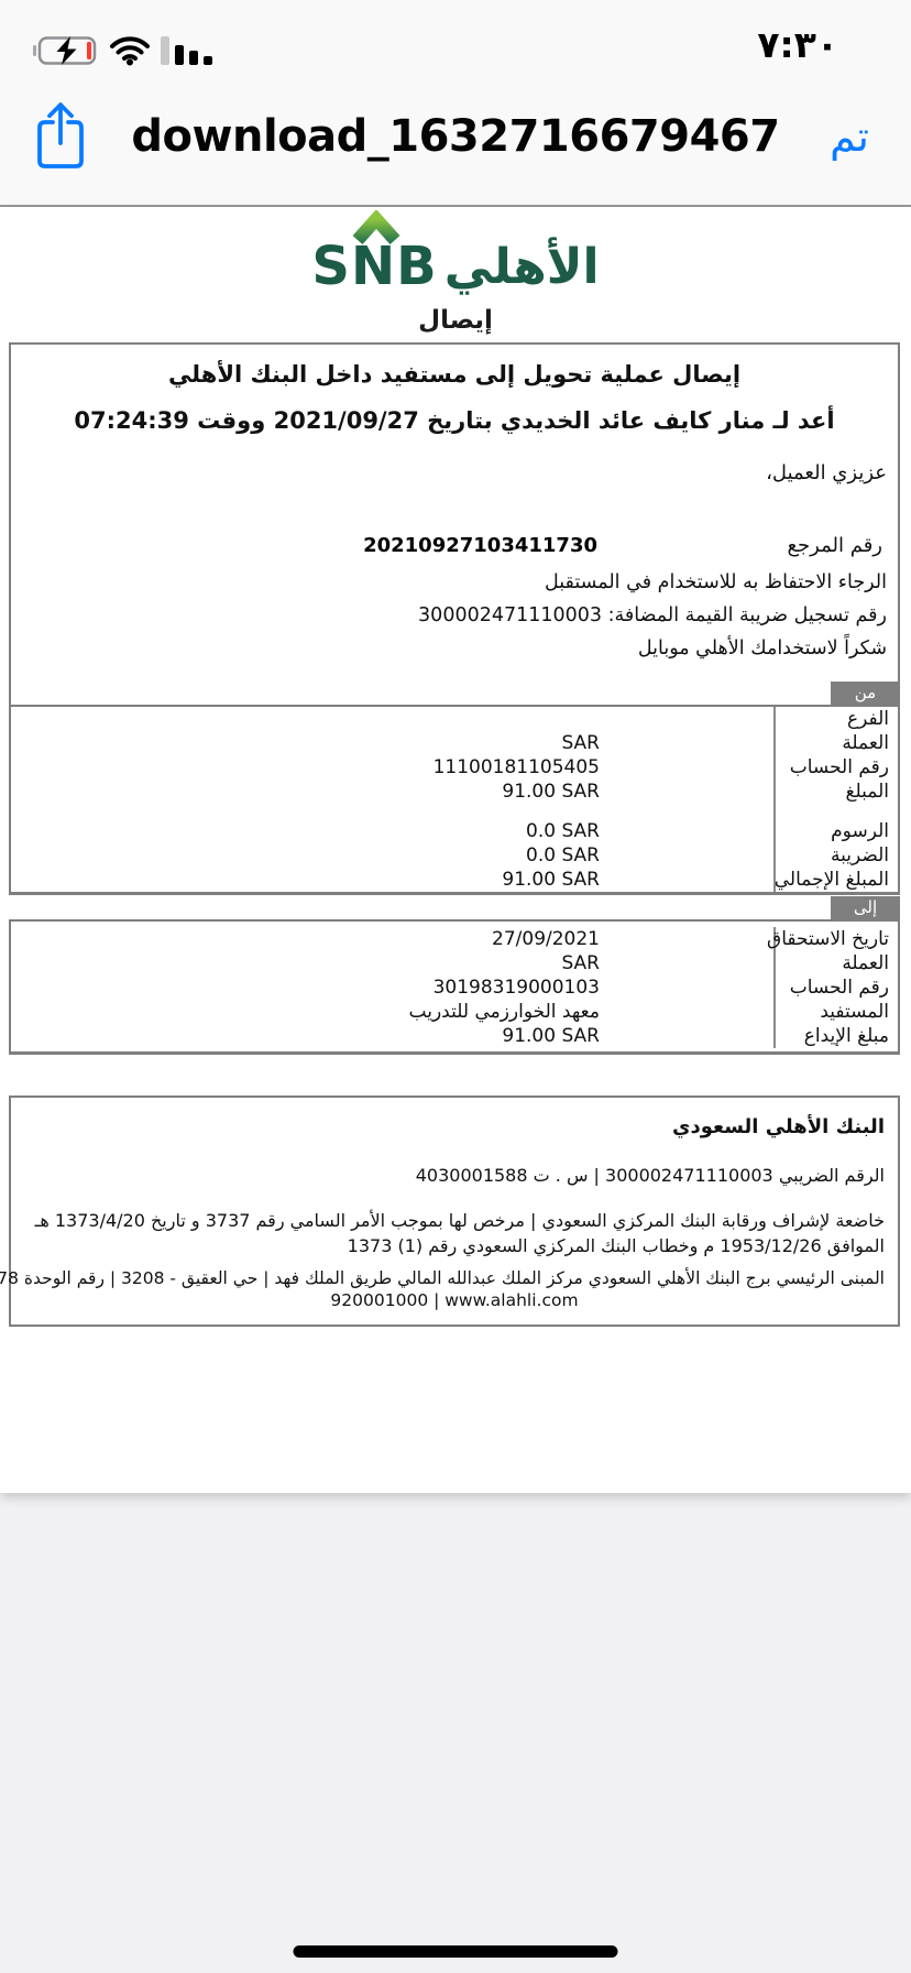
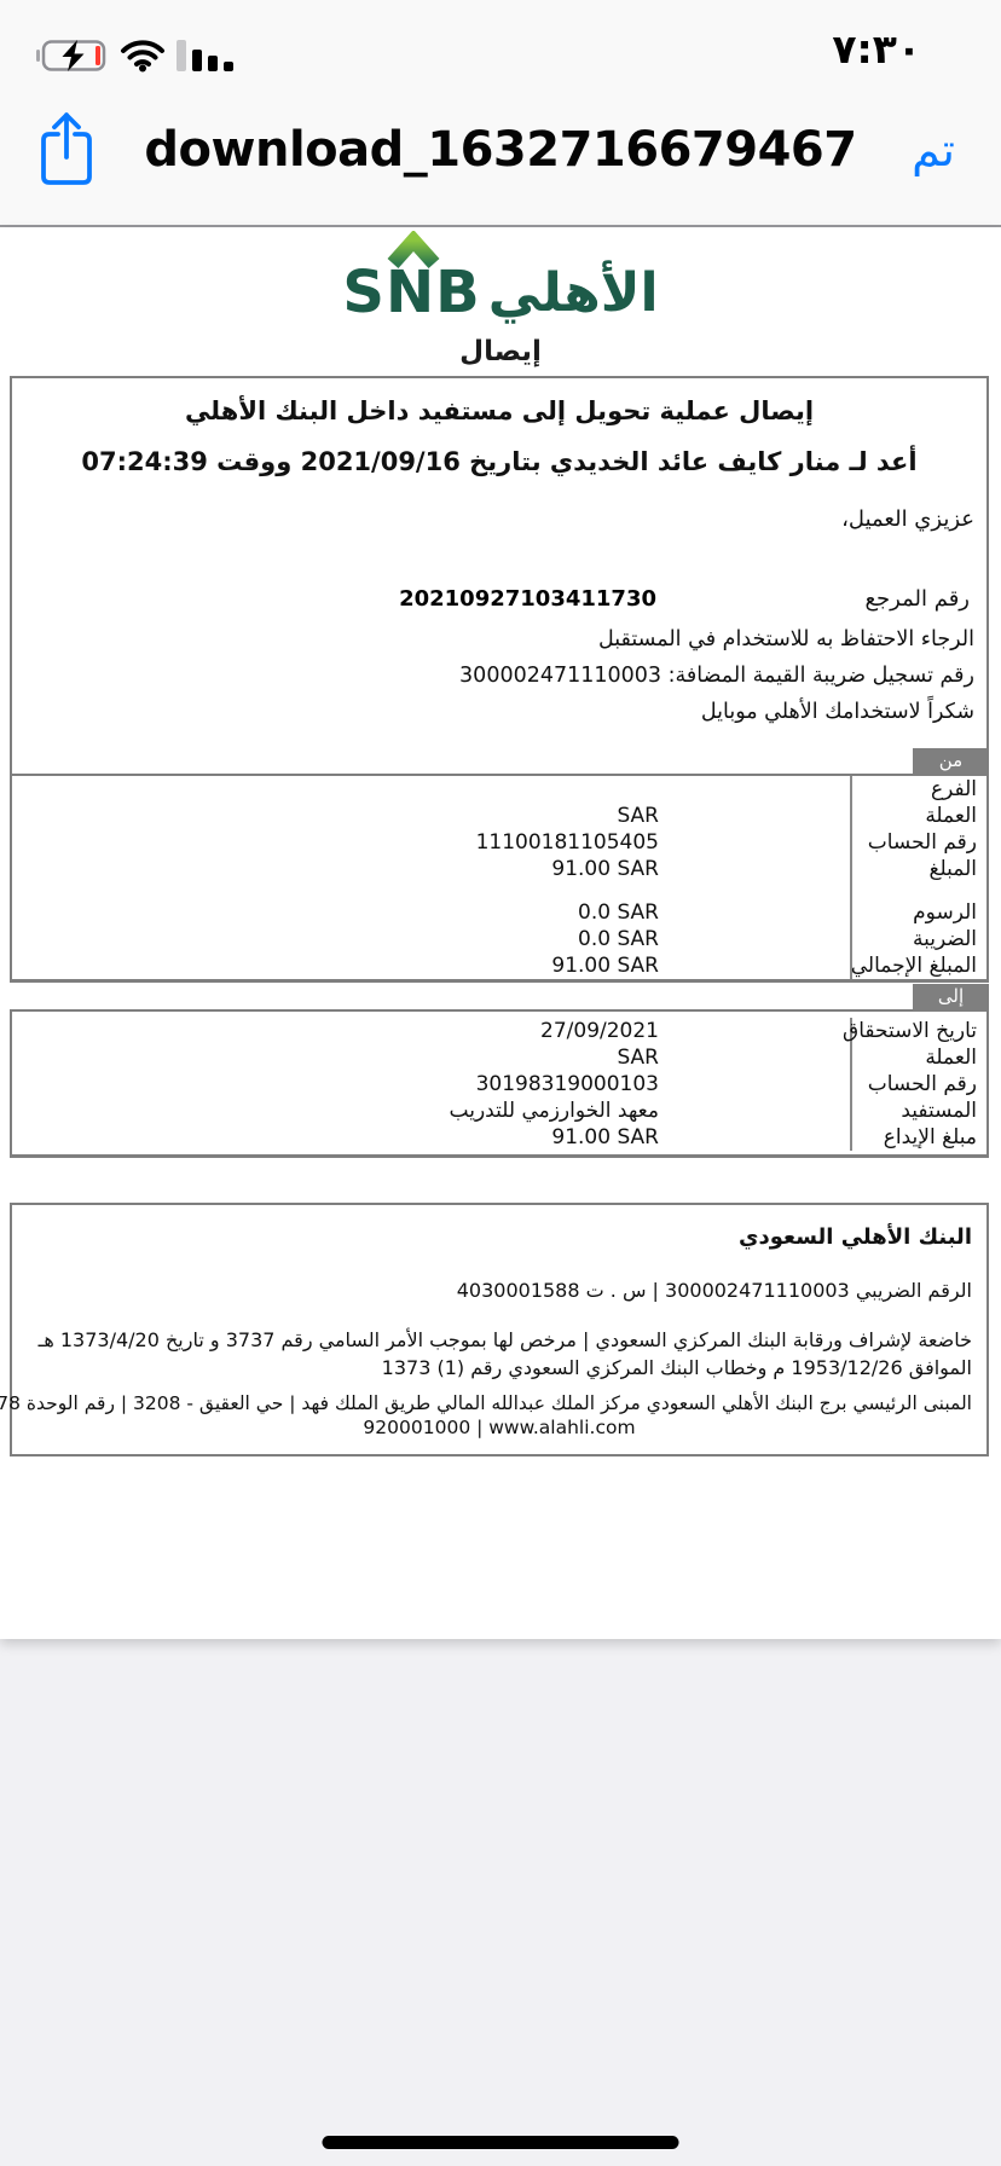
  ٧:٣٠
  download_1632716679467
  تم
  SNB
  الأهلي
  إيصال
  إيصال عملية تحويل إلى مستفيد داخل البنك الأهلي
- أعد لـ منار كايف عائد الخديدي بتاريخ 2021/09/27 ووقت 07:24:39
+ أعد لـ منار كايف عائد الخديدي بتاريخ 2021/09/16 ووقت 07:24:39
  عزيزي العميل،
  رقم المرجع
  20210927103411730
  الرجاء الاحتفاظ به للاستخدام في المستقبل
  رقم تسجيل ضريبة القيمة المضافة: 300002471110003
  شكراً لاستخدامك الأهلي موبايل
  من
  الفرع
  العملة
  رقم الحساب
  المبلغ
  الرسوم
  الضريبة
  المبلغ الإجمالي
  SAR
  11100181105405
  91.00 SAR
  0.0 SAR
  0.0 SAR
  91.00 SAR
  إلى
  تاريخ الاستحقاق
  العملة
  رقم الحساب
  المستفيد
  مبلغ الإيداع
  27/09/2021
  SAR
  30198319000103
  معهد الخوارزمي للتدريب
  91.00 SAR
  البنك الأهلي السعودي
  الرقم الضريبي 300002471110003 | س . ت 4030001588
  خاضعة لإشراف ورقابة البنك المركزي السعودي | مرخص لها بموجب الأمر السامي رقم 3737 و تاريخ 1373/4/20 هـ الموافق 1953/12/26 م وخطاب البنك المركزي السعودي رقم (1) 1373
  المبنى الرئيسي برج البنك الأهلي السعودي مركز الملك عبدالله المالي طريق الملك فهد | حي العقيق - 3208 | رقم الوحدة 78
  920001000 | www.alahli.com
